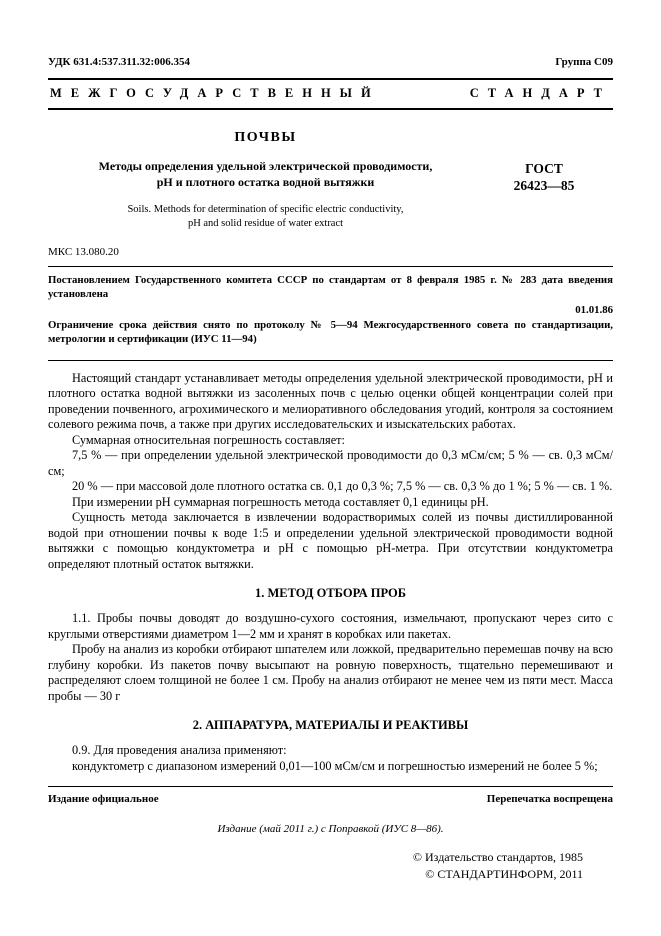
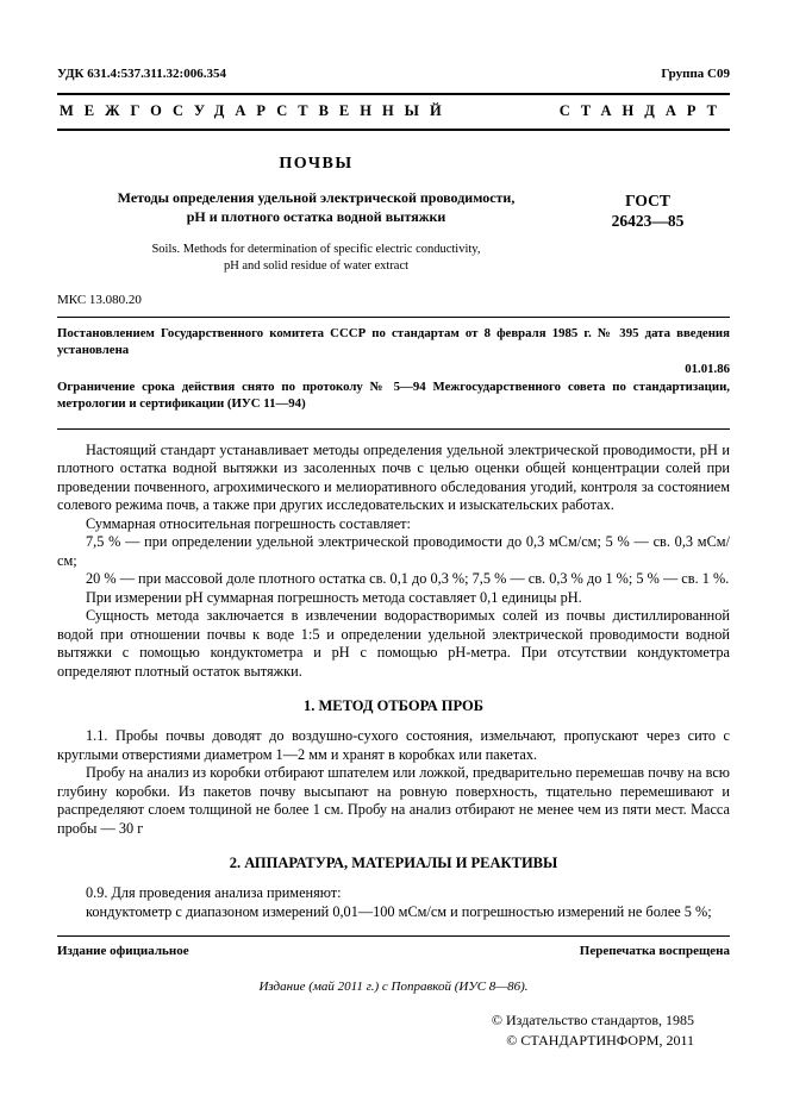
  УДК 631.4:537.311.32:006.354
  Группа С09
  МЕЖГОСУДАРСТВЕННЫЙ СТАНДАРТ
  ПОЧВЫ
  Методы определения удельной электрической проводимости,
  рН и плотного остатка водной вытяжки
  Soils. Methods for determination of specific electric conductivity,
  pH and solid residue of water extract
  ГОСТ
  26423—85
  МКС 13.080.20
- Постановлением Государственного комитета СССР по стандартам от 8 февраля 1985 г. № 283 дата введения установлена
+ Постановлением Государственного комитета СССР по стандартам от 8 февраля 1985 г. № 395 дата введения установлена
  01.01.86
  Ограничение срока действия снято по протоколу № 5—94 Межгосударственного совета по стандартизации, метрологии и сертификации (ИУС 11—94)
  Настоящий стандарт устанавливает методы определения удельной электрической проводимости, рН и плотного остатка водной вытяжки из засоленных почв с целью оценки общей концентрации солей при проведении почвенного, агрохимического и мелиоративного обследования угодий, контроля за состоянием солевого режима почв, а также при других исследовательских и изыскательских работах.
  Суммарная относительная погрешность составляет:
  7,5 % — при определении удельной электрической проводимости до 0,3 мСм/см; 5 % — св. 0,3 мСм/см;
  20 % — при массовой доле плотного остатка св. 0,1 до 0,3 %; 7,5 % — св. 0,3 % до 1 %; 5 % — св. 1 %.
  При измерении рН суммарная погрешность метода составляет 0,1 единицы рН.
  Сущность метода заключается в извлечении водорастворимых солей из почвы дистиллированной водой при отношении почвы к воде 1:5 и определении удельной электрической проводимости водной вытяжки с помощью кондуктометра и рН с помощью рН-метра. При отсутствии кондуктометра определяют плотный остаток вытяжки.
  1. МЕТОД ОТБОРА ПРОБ
  1.1. Пробы почвы доводят до воздушно-сухого состояния, измельчают, пропускают через сито с круглыми отверстиями диаметром 1—2 мм и хранят в коробках или пакетах.
  Пробу на анализ из коробки отбирают шпателем или ложкой, предварительно перемешав почву на всю глубину коробки. Из пакетов почву высыпают на ровную поверхность, тщательно перемешивают и распределяют слоем толщиной не более 1 см. Пробу на анализ отбирают не менее чем из пяти мест. Масса пробы — 30 г
  2. АППАРАТУРА, МАТЕРИАЛЫ И РЕАКТИВЫ
  0.9. Для проведения анализа применяют:
  кондуктометр с диапазоном измерений 0,01—100 мСм/см и погрешностью измерений не более 5 %;
  Издание официальное
  Перепечатка воспрещена
  Издание (май 2011 г.) с Поправкой (ИУС 8—86).
  © Издательство стандартов, 1985
  © СТАНДАРТИНФОРМ, 2011
